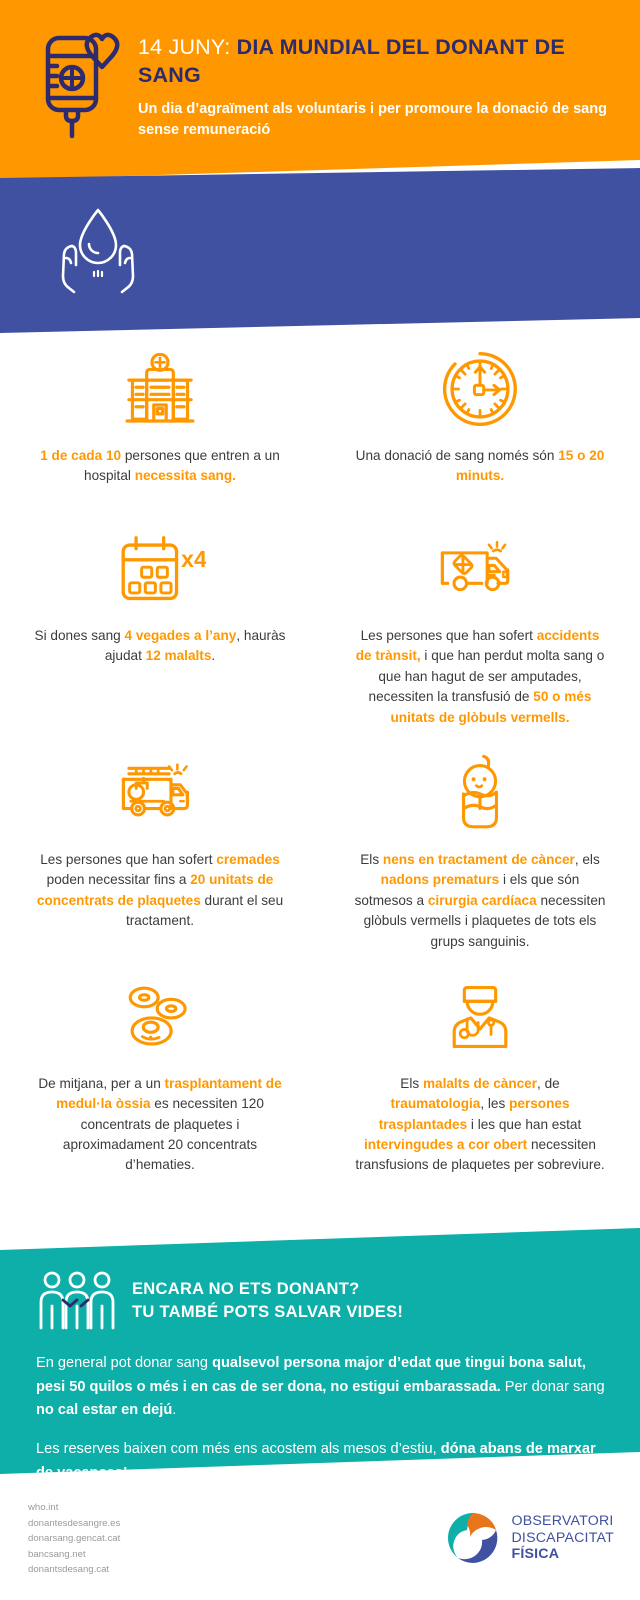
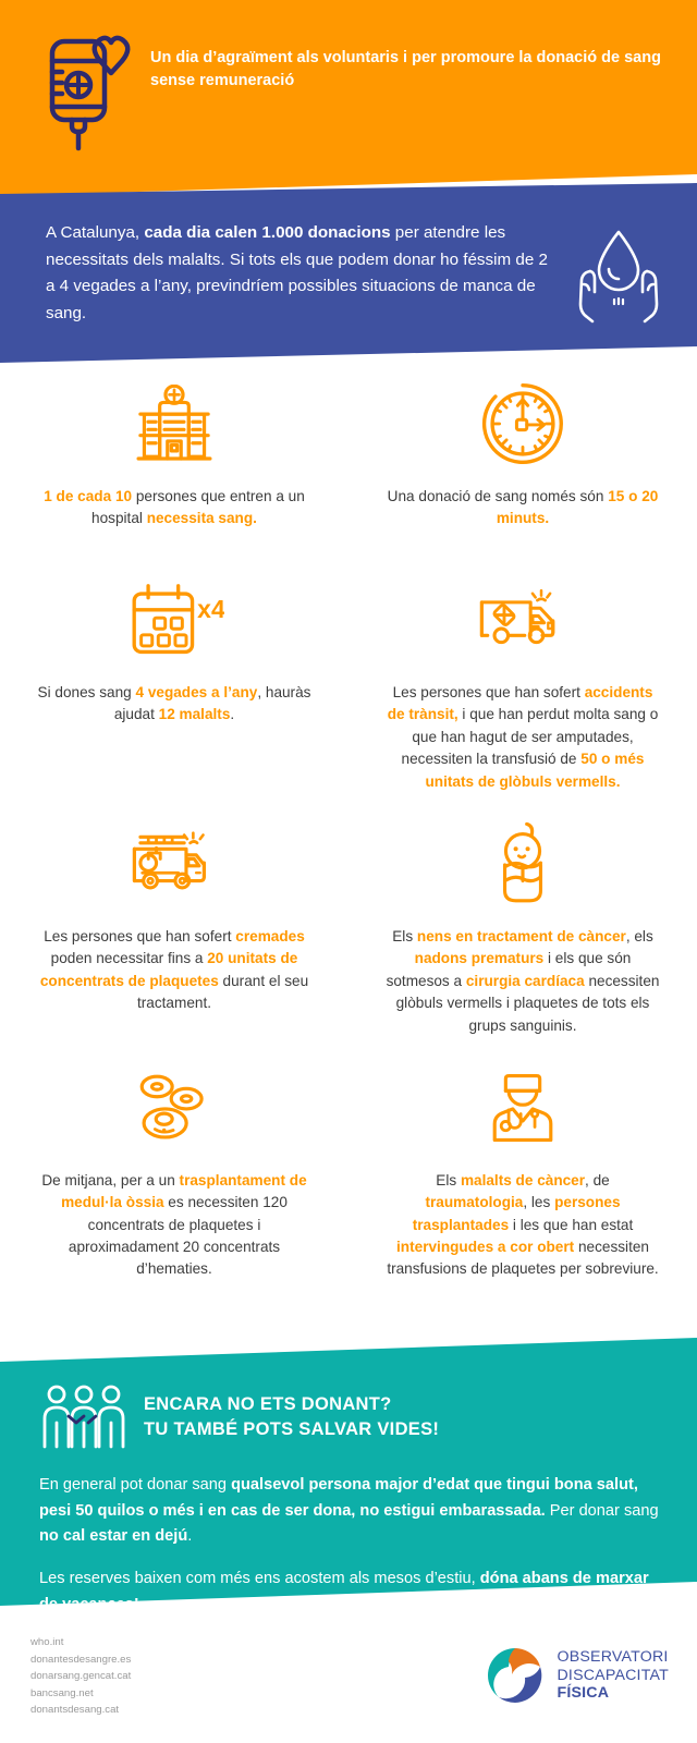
- 14 JUNY: DIA MUNDIAL DEL DONANT DE SANG
  Un dia d’agraïment als voluntaris i per promoure la donació de sang sense remuneració
+ A Catalunya, cada dia calen 1.000 donacions per atendre les necessitats dels malalts. Si tots els que podem donar ho féssim de 2 a 4 vegades a l’any, previndríem possibles situacions de manca de sang.
  1 de cada 10 persones que entren a un hospital necessita sang.
  Una donació de sang només són 15 o 20 minuts.
  x4
  Si dones sang 4 vegades a l’any, hauràs ajudat 12 malalts.
  Les persones que han sofert accidents de trànsit, i que han perdut molta sang o que han hagut de ser amputades, necessiten la transfusió de 50 o més unitats de glòbuls vermells.
  Les persones que han sofert cremades poden necessitar fins a 20 unitats de concentrats de plaquetes durant el seu tractament.
  Els nens en tractament de càncer, els nadons prematurs i els que són sotmesos a cirurgia cardíaca necessiten glòbuls vermells i plaquetes de tots els grups sanguinis.
  De mitjana, per a un trasplantament de medul·la òssia es necessiten 120 concentrats de plaquetes i aproximadament 20 concentrats d’hematies.
  Els malalts de càncer, de traumatologia, les persones trasplantades i les que han estat intervingudes a cor obert necessiten transfusions de plaquetes per sobreviure.
  ENCARA NO ETS DONANT?
  TU TAMBÉ POTS SALVAR VIDES!
  En general pot donar sang qualsevol persona major d’edat que tingui bona salut, pesi 50 quilos o més i en cas de ser dona, no estigui embarassada. Per donar sang no cal estar en dejú.
  Les reserves baixen com més ens acostem als mesos d’estiu, dóna abans de marxar d
  who.int
  donantesdesangre.es
  donarsang.gencat.cat
  bancsang.net
  donantsdesang.cat
  OBSERVATORI
  DISCAPACITAT
  FÍSICA
